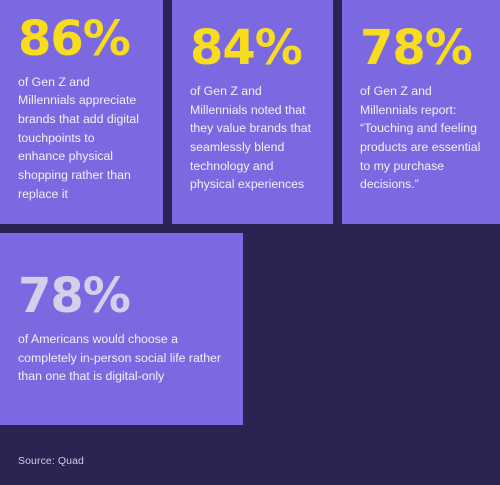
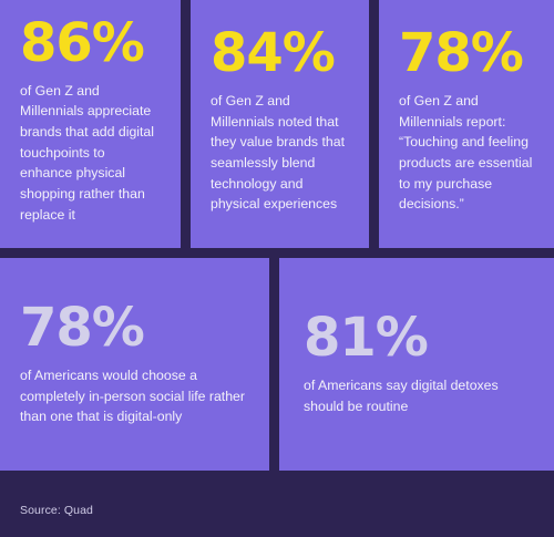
  86%
  of Gen Z and Millennials appreciate brands that add digital touchpoints to enhance physical shopping rather than replace it
  84%
  of Gen Z and Millennials noted that they value brands that seamlessly blend technology and physical experiences
  78%
  of Gen Z and Millennials report: “Touching and feeling products are essential to my purchase decisions.”
  78%
  of Americans would choose a completely in-person social life rather than one that is digital-only
+ 81%
+ of Americans say digital detoxes should be routine
  Source: Quad
